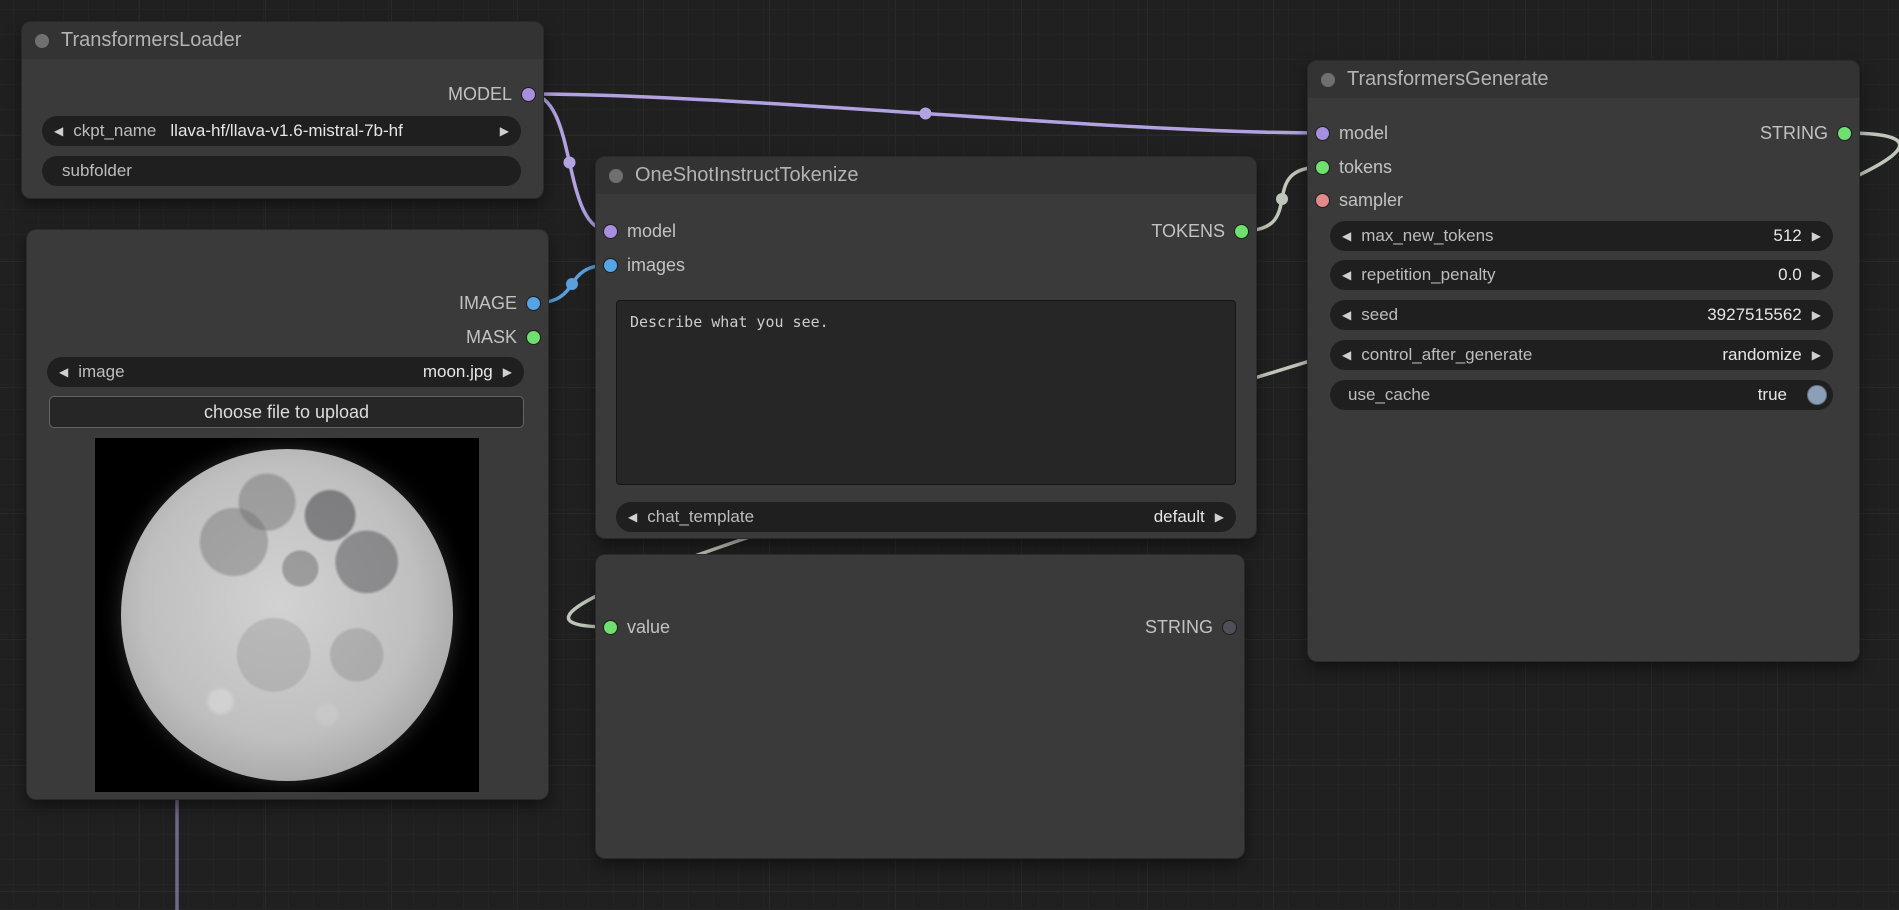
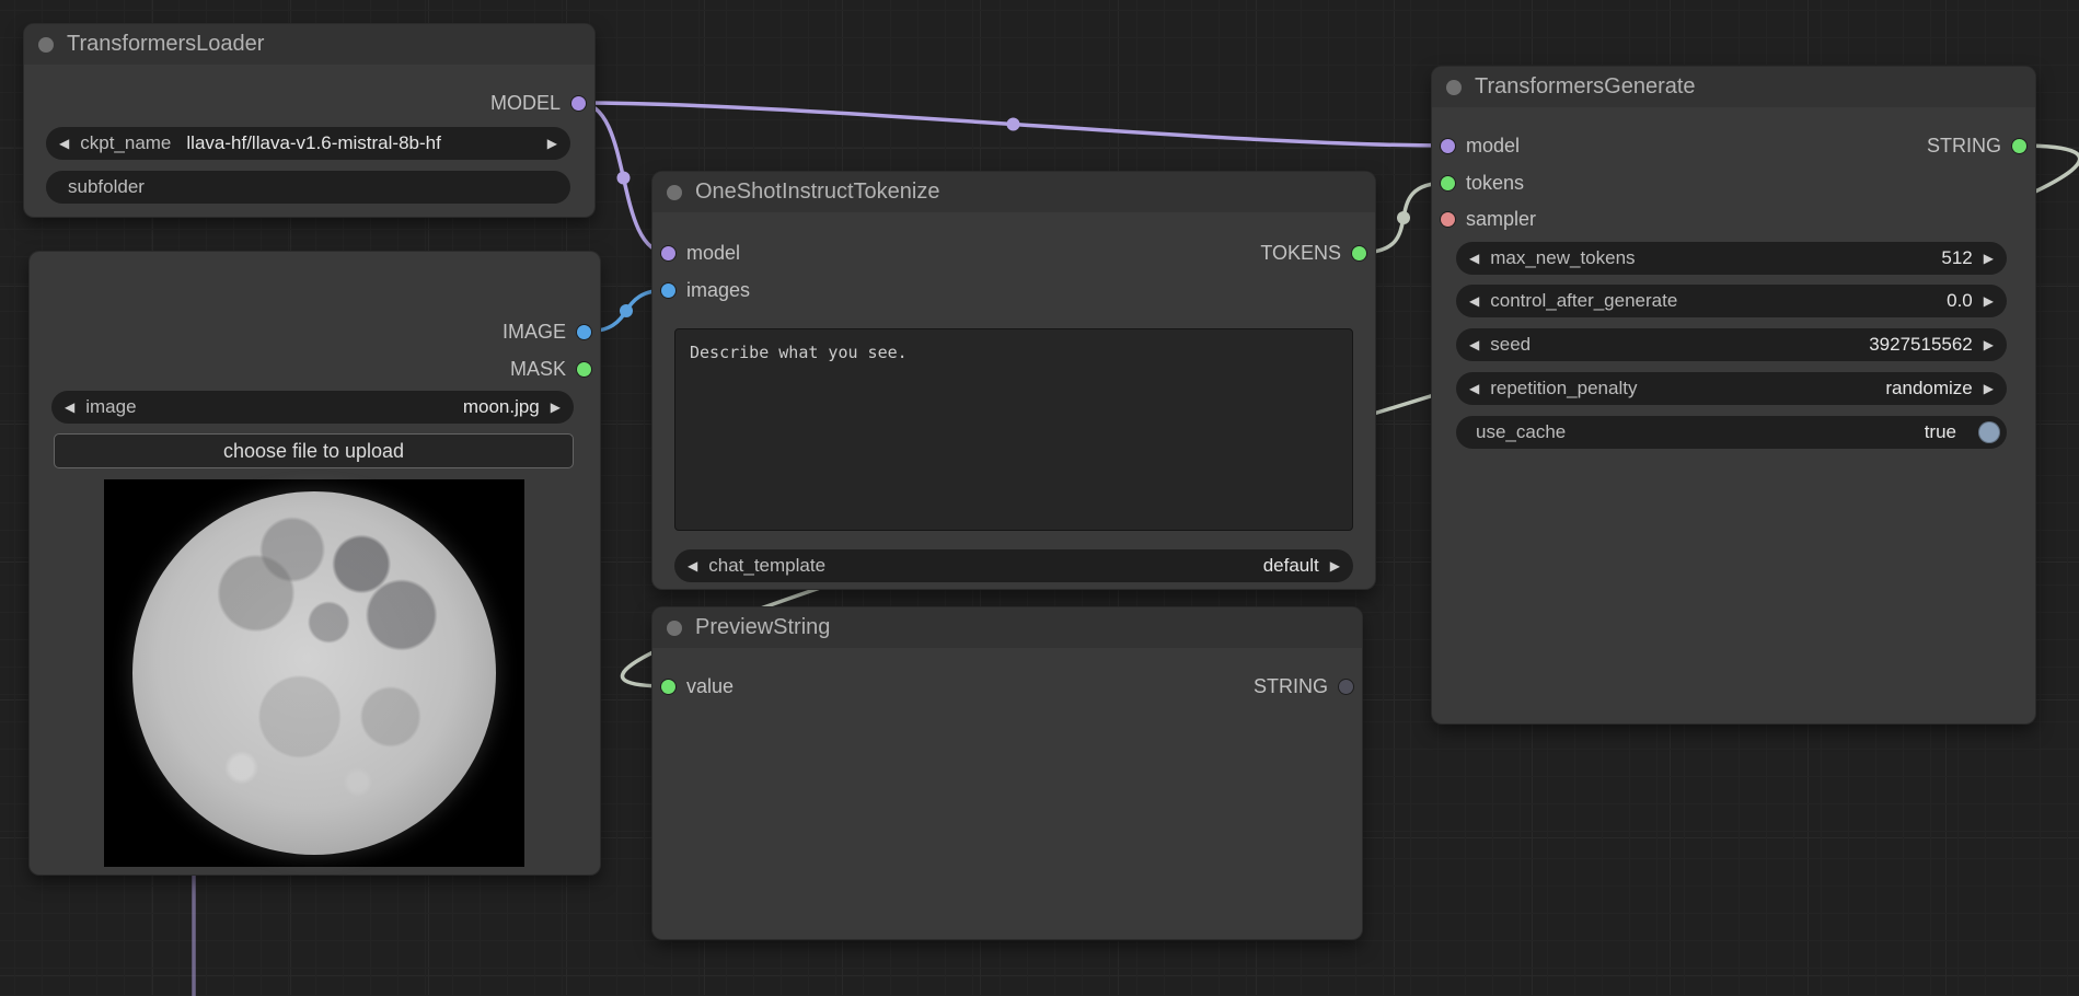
  TransformersLoader
  MODEL
  ◀
  ckpt_name
- llava-hf/llava-v1.6-mistral-7b-hf
+ llava-hf/llava-v1.6-mistral-8b-hf
  ▶
  subfolder
  IMAGE
  MASK
  ◀
  image
  moon.jpg
  ▶
  choose file to upload
  OneShotInstructTokenize
  model
  images
  TOKENS
  Describe what you see.
  ◀
  chat_template
  default
  ▶
+ PreviewString
  value
  STRING
  TransformersGenerate
  model
  tokens
  sampler
  STRING
  ◀
  max_new_tokens
  512
  ▶
  ◀
- repetition_penalty
+ control_after_generate
  0.0
  ▶
  ◀
  seed
  3927515562
  ▶
  ◀
- control_after_generate
+ repetition_penalty
  randomize
  ▶
  use_cache
  true
